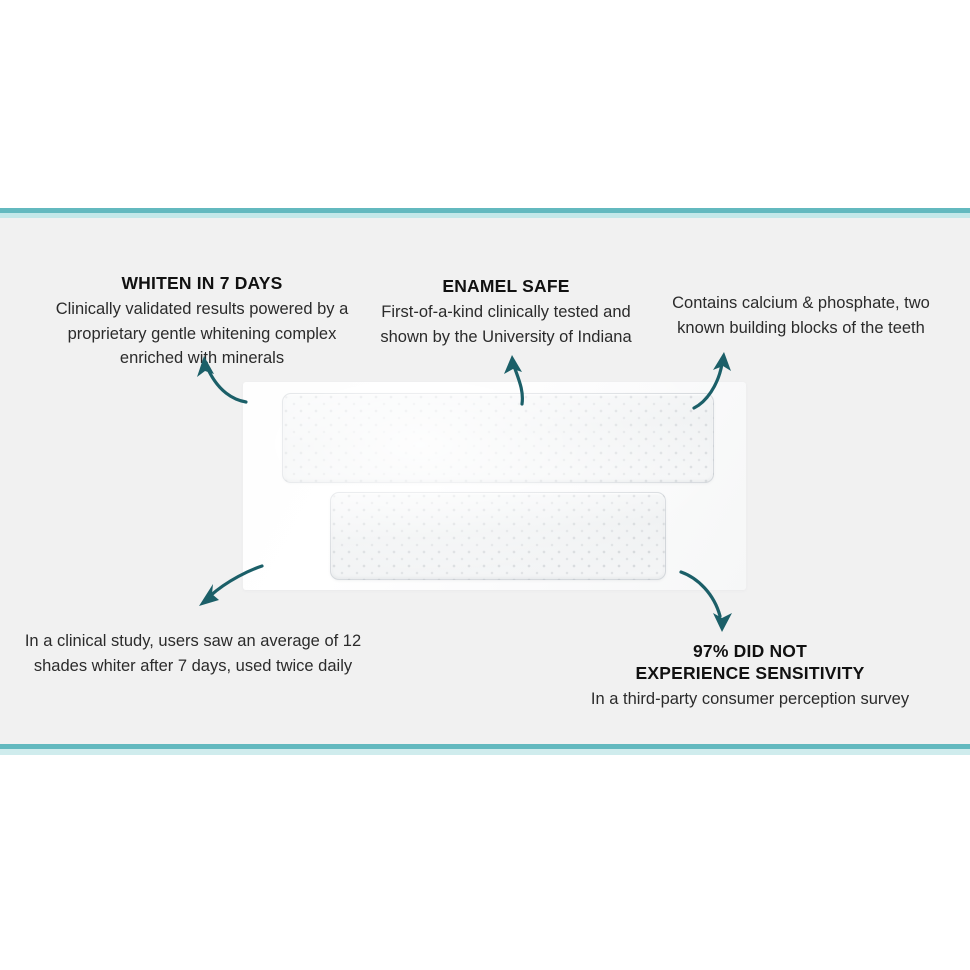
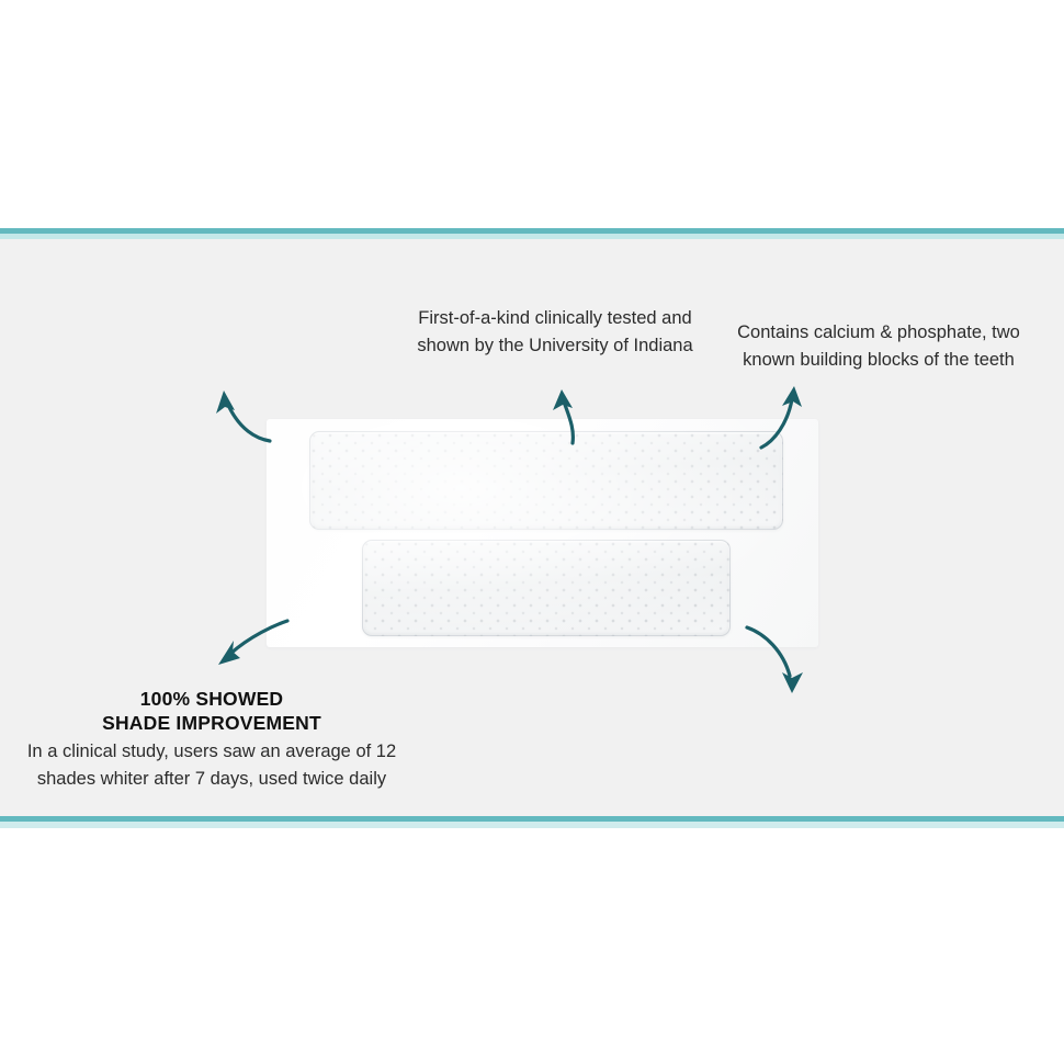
- WHITEN IN 7 DAYS
- Clinically validated results powered by a
- proprietary gentle whitening complex
- enriched with minerals
- ENAMEL SAFE
  First-of-a-kind clinically tested and
  shown by the University of Indiana
  Contains calcium & phosphate, two
  known building blocks of the teeth
+ 100% SHOWED
+ SHADE IMPROVEMENT
  In a clinical study, users saw an average of 12
  shades whiter after 7 days, used twice daily
- 97% DID NOT
- EXPERIENCE SENSITIVITY
- In a third-party consumer perception survey
